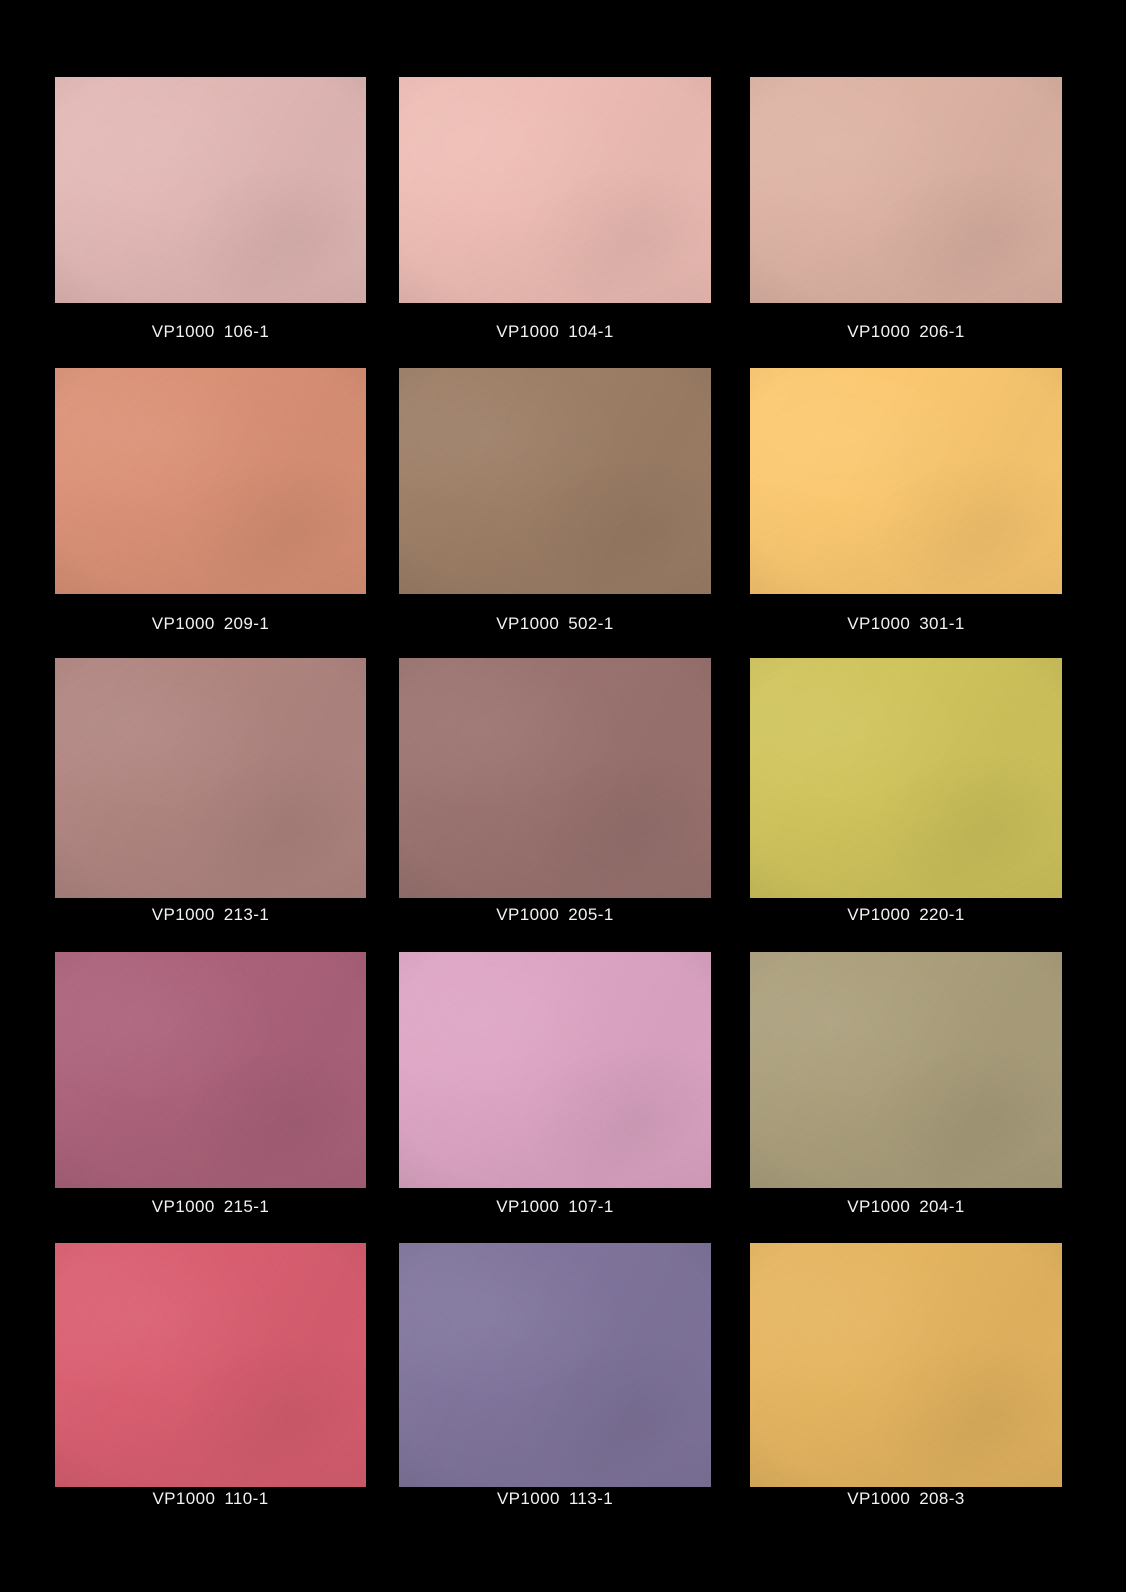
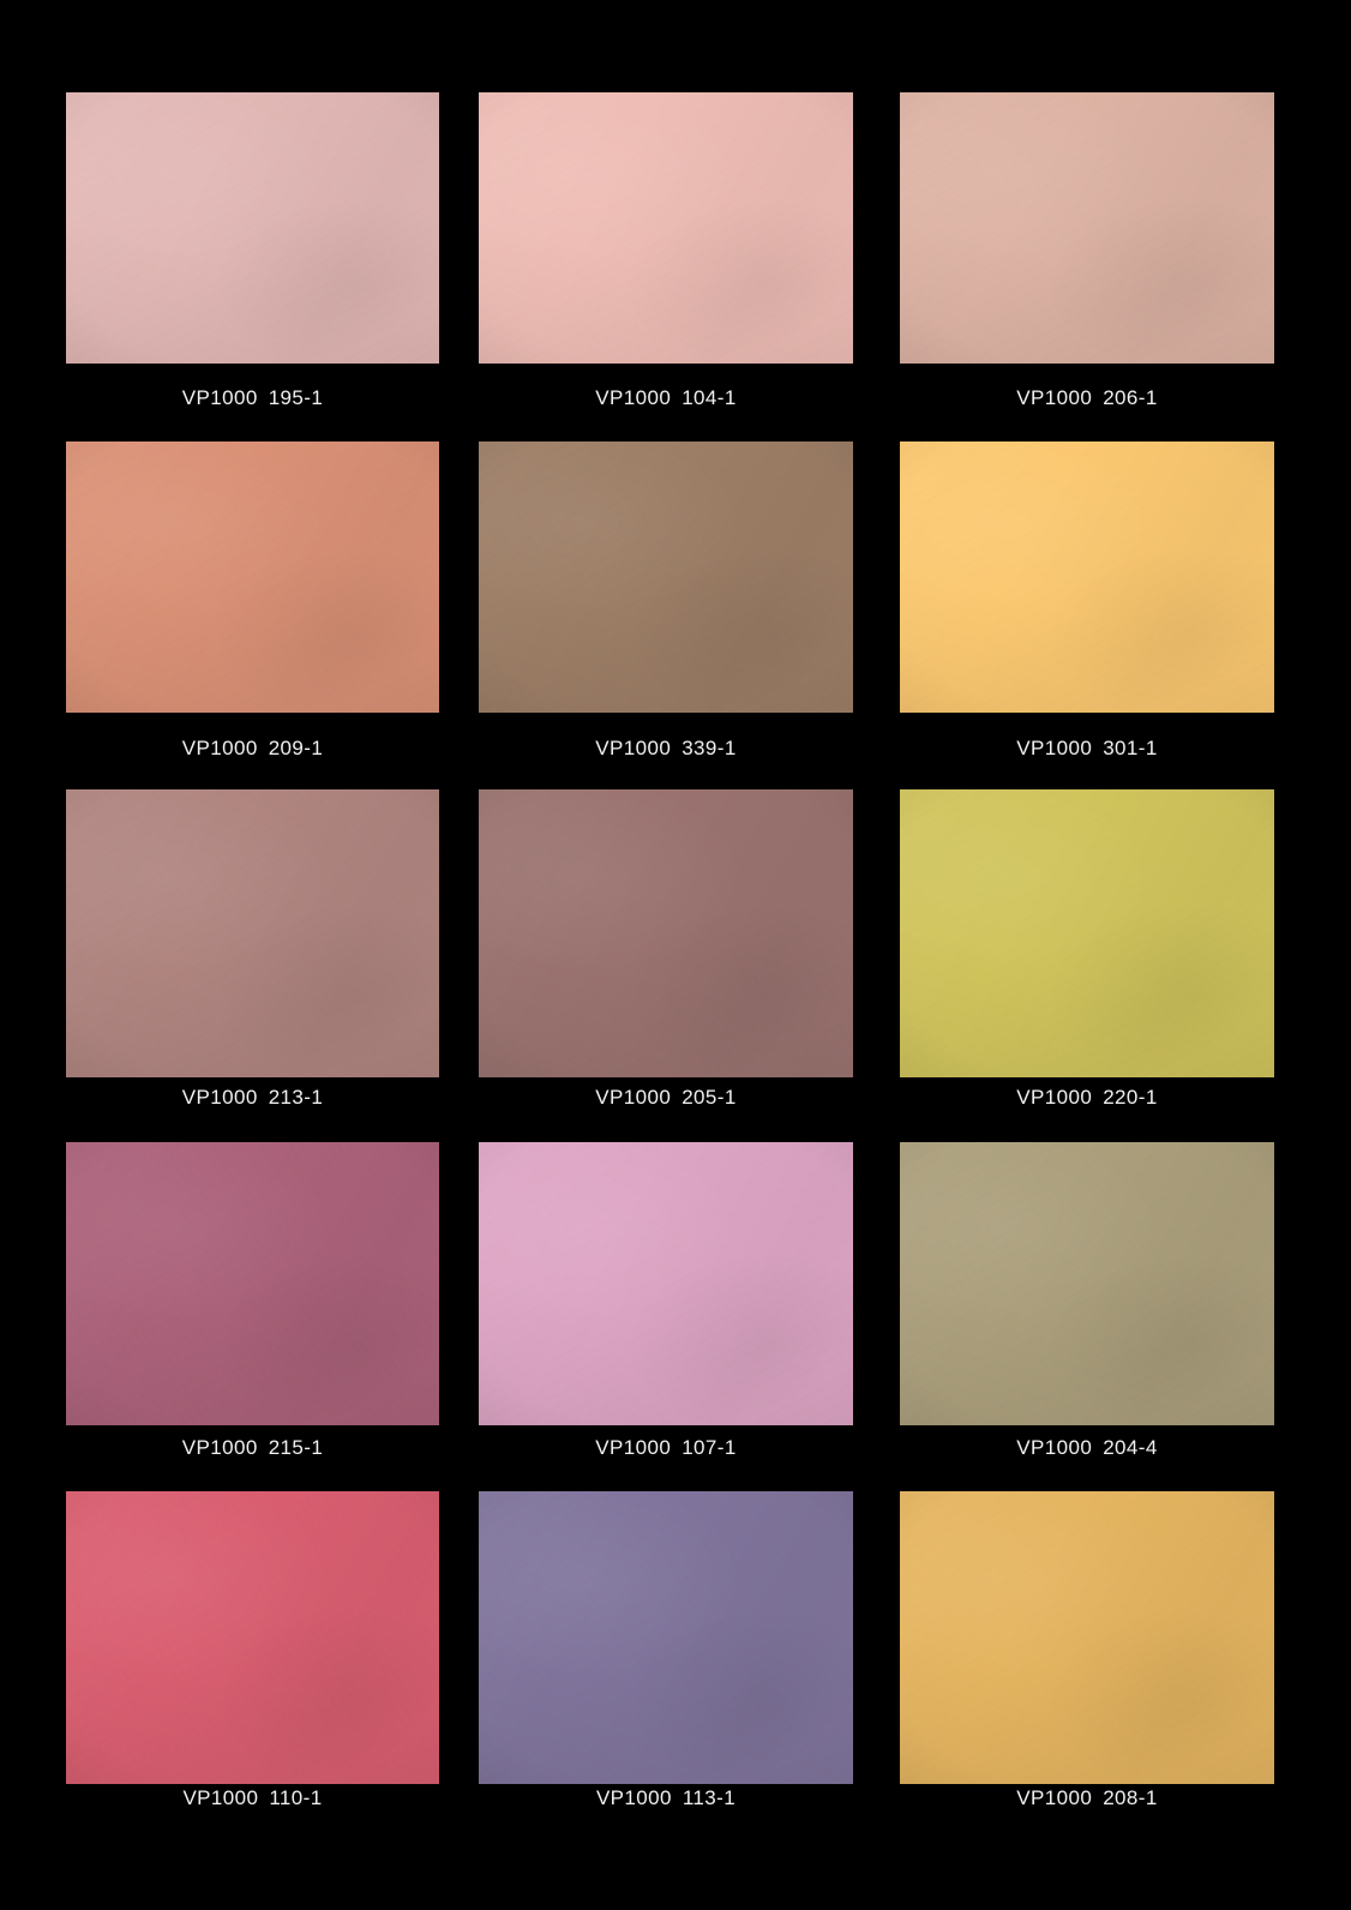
- VP1000 106-1
+ VP1000 195-1
  VP1000 104-1
  VP1000 206-1
  VP1000 209-1
- VP1000 502-1
+ VP1000 339-1
  VP1000 301-1
  VP1000 213-1
  VP1000 205-1
  VP1000 220-1
  VP1000 215-1
  VP1000 107-1
- VP1000 204-1
+ VP1000 204-4
  VP1000 110-1
  VP1000 113-1
- VP1000 208-3
+ VP1000 208-1
